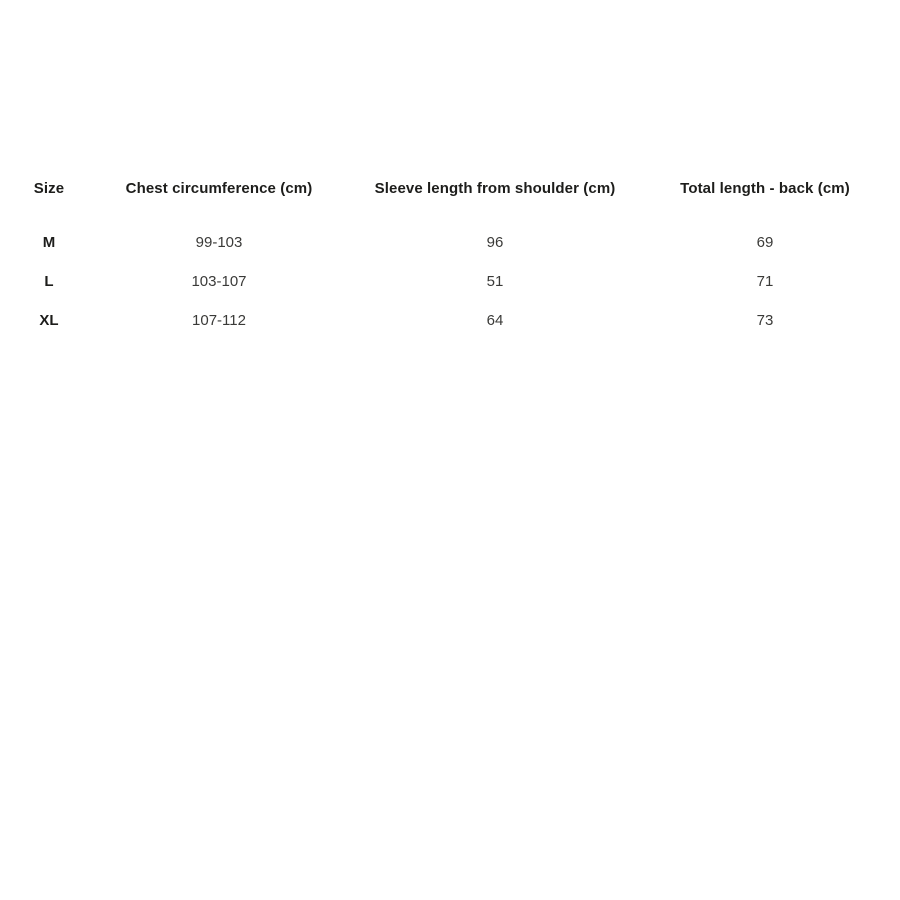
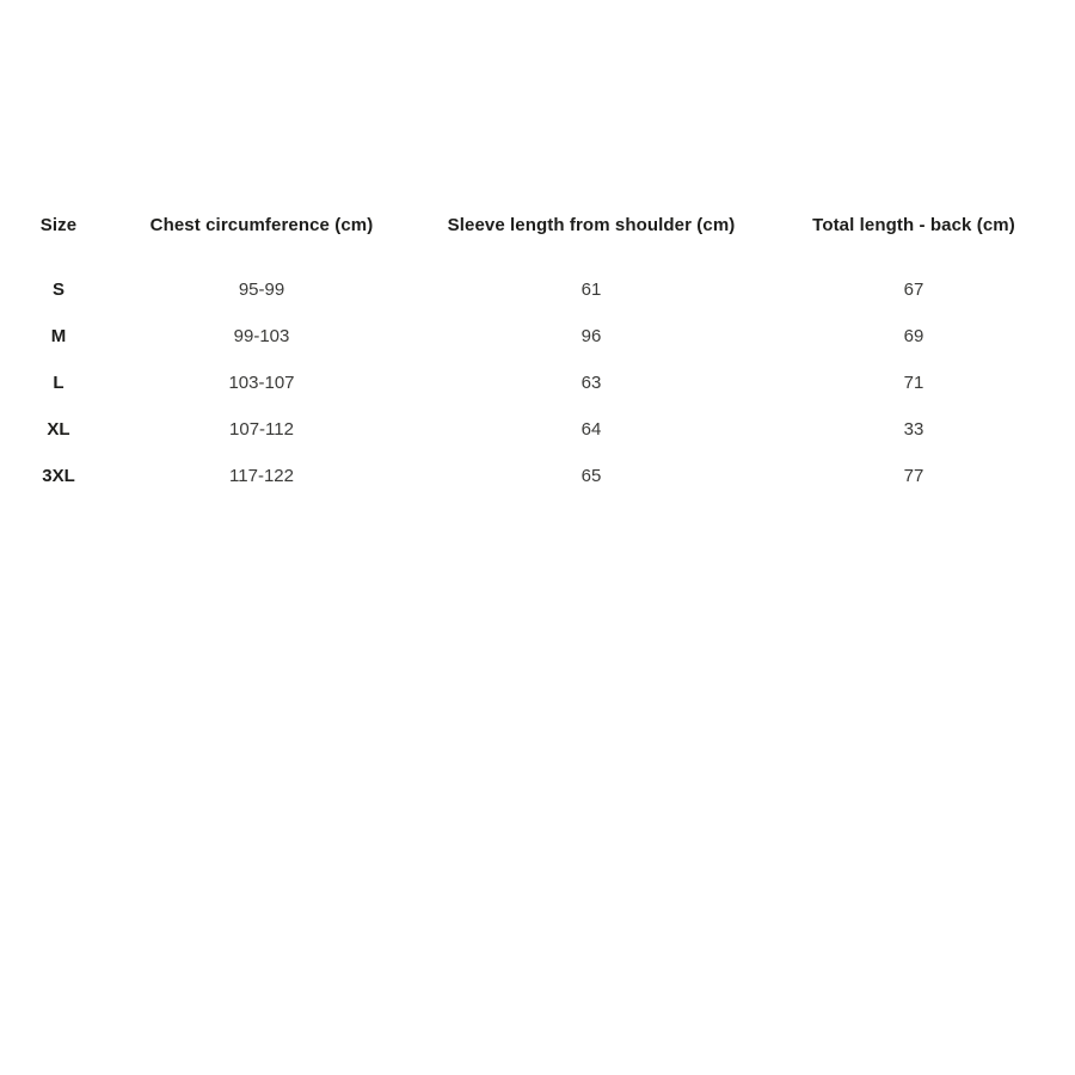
  Size	Chest circumference (cm)	Sleeve length from shoulder (cm)	Total length - back (cm)
+ S	95-99	61	67
  M	99-103	96	69
- L	103-107	51	71
+ L	103-107	63	71
- XL	107-112	64	73
+ XL	107-112	64	33
+ 3XL	117-122	65	77
